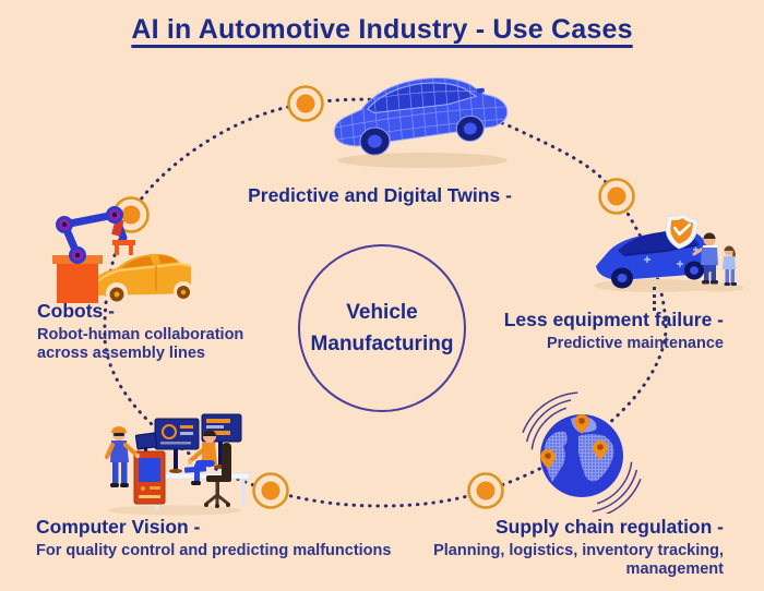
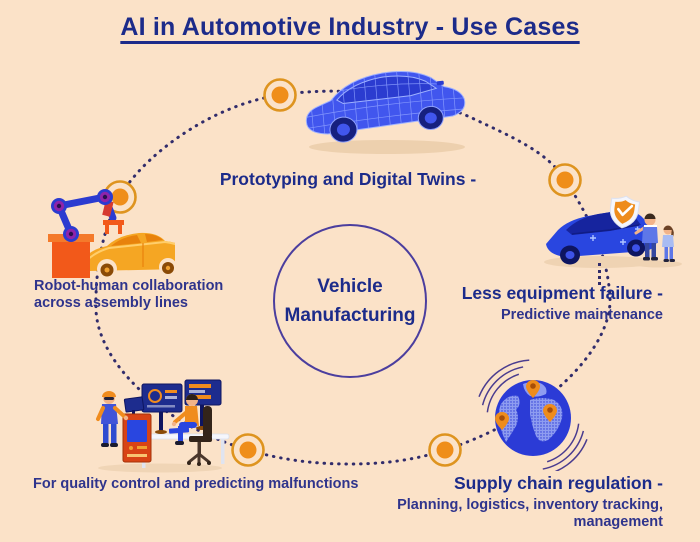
  AI in Automotive Industry - Use Cases
  Vehicle
  Manufacturing
- Predictive and Digital Twins -
+ Prototyping and Digital Twins -
- Cobots -
  Robot-human collaboration
  across assembly lines
  Less equipment failure -
  Predictive maintenance
- Computer Vision -
  For quality control and predicting malfunctions
  Supply chain regulation -
  Planning, logistics, inventory tracking, management
